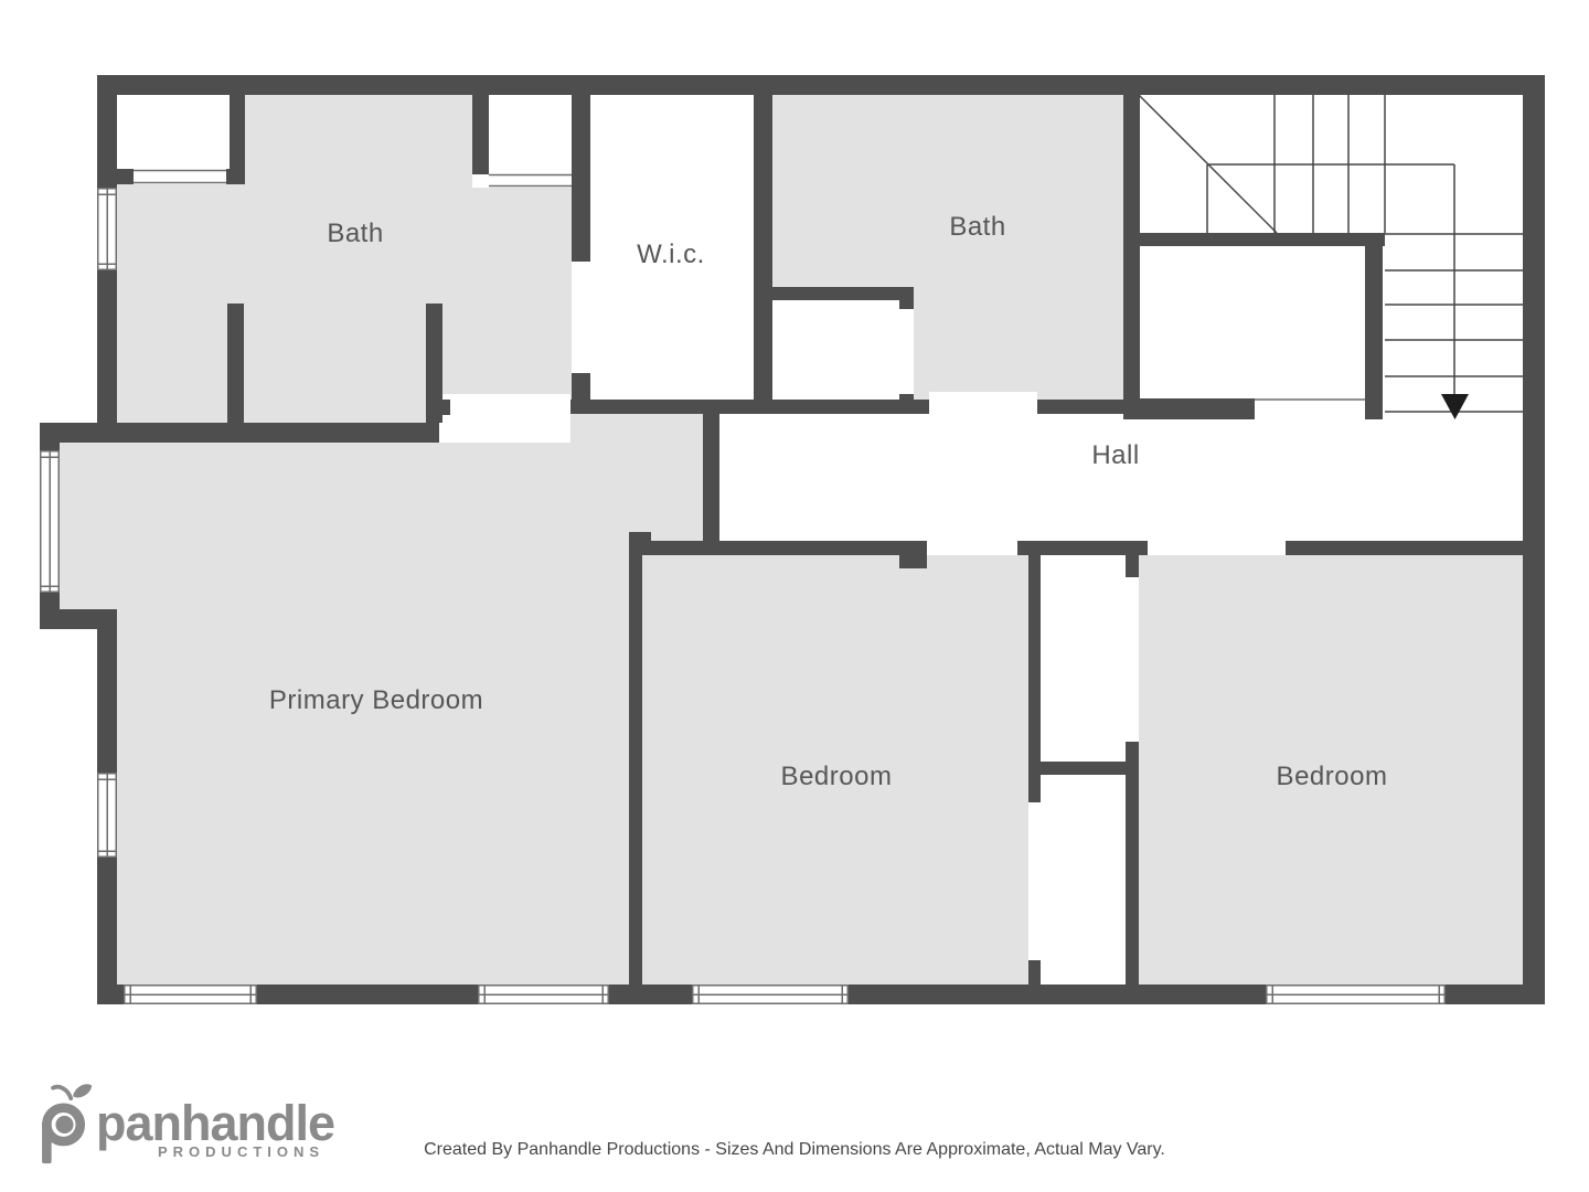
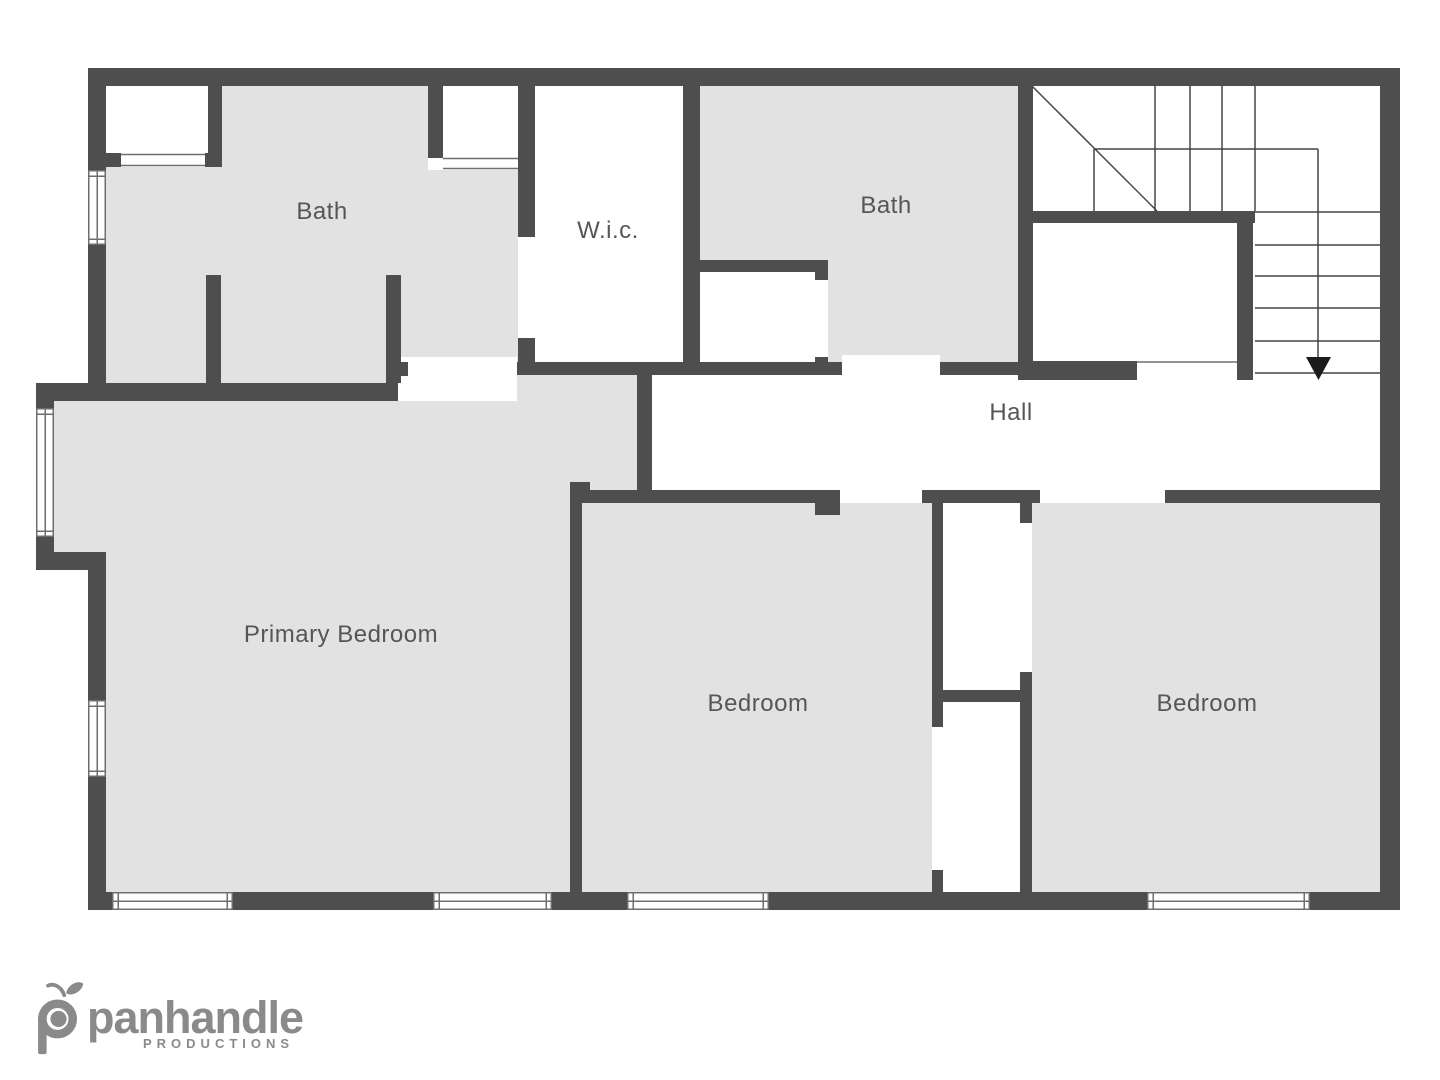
  Bath
  W.i.c.
  Bath
  Hall
  Primary Bedroom
  Bedroom
  Bedroom
  panhandle
  PRODUCTIONS
- Created By Panhandle Productions - Sizes And Dimensions Are Approximate, Actual May Vary.
